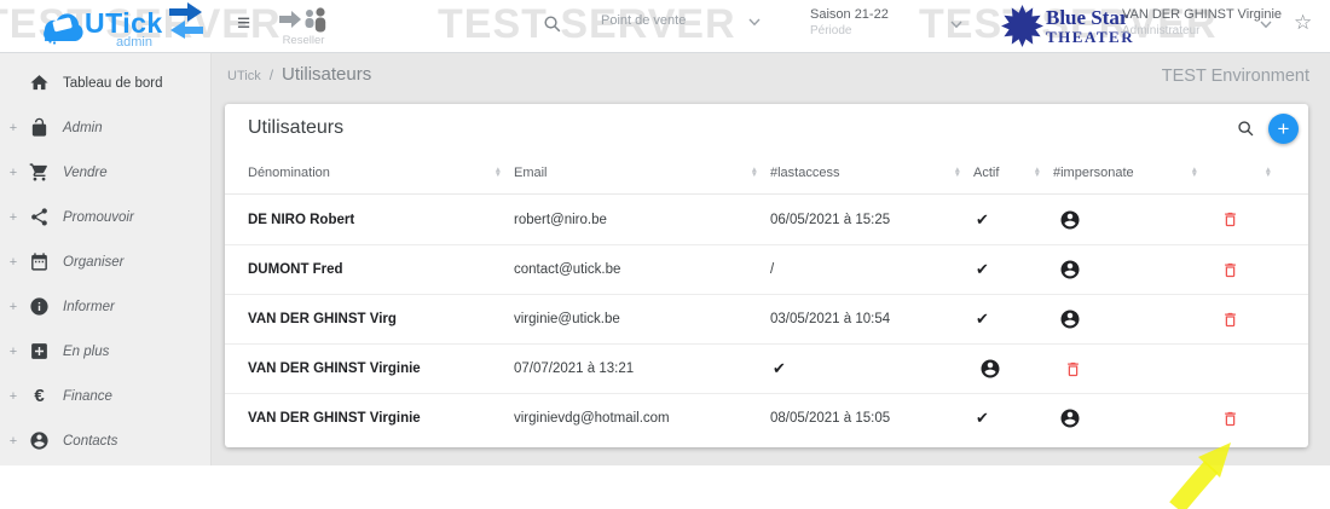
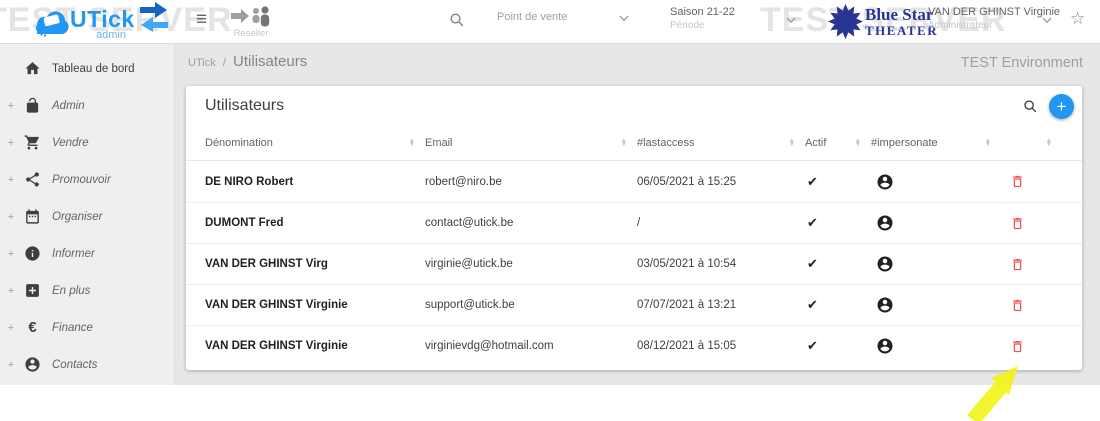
  ET SERVER
- TEST SERVER
  TS SERVER
  UTick
  admin
  ≡
  Reseller
  Point de vente
  Saison 21-22
  Période
  Blue Star
  THEATER
  VAN DER GHINST Virginie
  Administrateur
  ☆
  Tableau de bord
  +
  Admin
  +
  Vendre
  +
  Promouvoir
  +
  Organiser
  +
  Informer
  +
  En plus
  +
  €
  Finance
  +
  Contacts
  UTick
  /
  Utilisateurs
  TEST Environment
  Utilisateurs
  +
  Dénomination
  Email
  #lastaccess
  Actif
  #impersonate
  DE NIRO Robert
  robert@niro.be
  06/05/2021 à 15:25
  ✔
  DUMONT Fred
  contact@utick.be
  /
  ✔
  VAN DER GHINST Virg
  virginie@utick.be
  03/05/2021 à 10:54
  ✔
  VAN DER GHINST Virginie
+ support@utick.be
  07/07/2021 à 13:21
  ✔
  VAN DER GHINST Virginie
  virginievdg@hotmail.com
- 08/05/2021 à 15:05
+ 08/12/2021 à 15:05
  ✔
